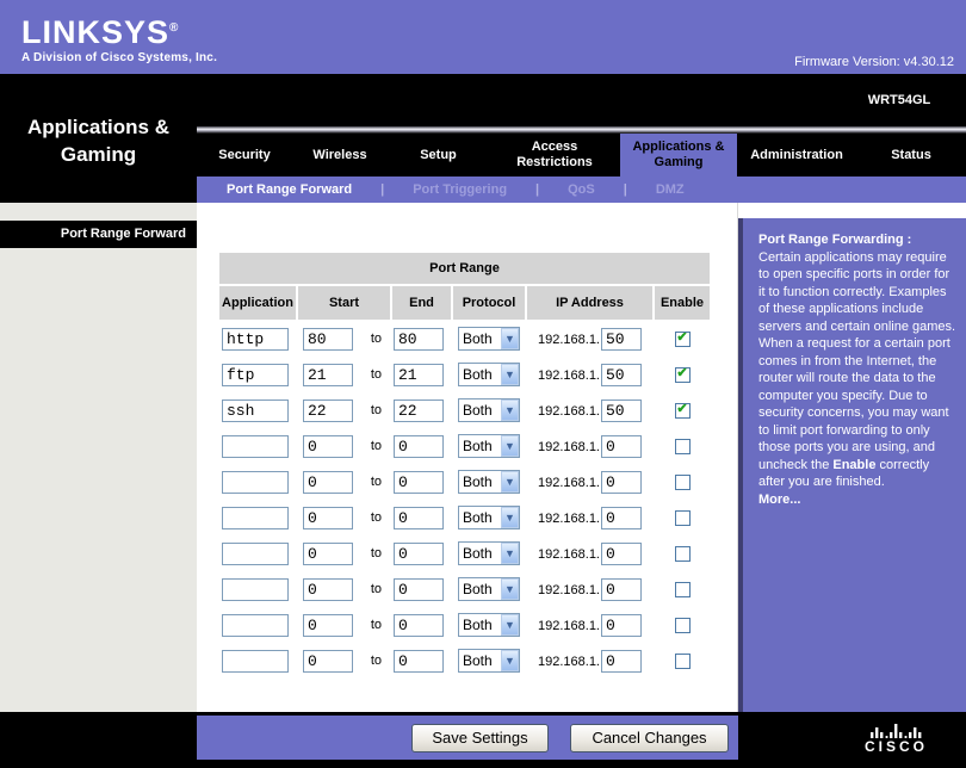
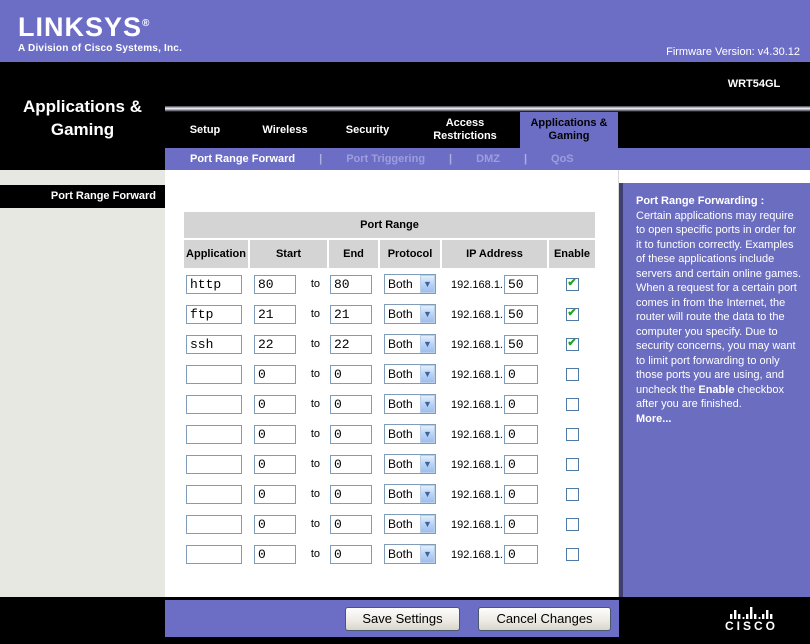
  LINKSYS®
  A Division of Cisco Systems, Inc.
  Firmware Version: v4.30.12
  Applications & Gaming
  WRT54GL
- Security
+ Setup
  Wireless
- Setup
+ Security
  Access Restrictions
  Applications & Gaming
- Administration
- Status
  Port Range Forward
  |
  Port Triggering
  |
- QoS
+ DMZ
  |
- DMZ
+ QoS
  Port Range Forward
  Port Range
  Application	Start	End	Protocol	IP Address	Enable
  http	80 to	80	Both ▼	192.168.1. 50	✔
  ftp	21 to	21	Both ▼	192.168.1. 50	✔
  ssh	22 to	22	Both ▼	192.168.1. 50	✔
  	0 to	0	Both ▼	192.168.1. 0
  	0 to	0	Both ▼	192.168.1. 0
  	0 to	0	Both ▼	192.168.1. 0
  	0 to	0	Both ▼	192.168.1. 0
  	0 to	0	Both ▼	192.168.1. 0
  	0 to	0	Both ▼	192.168.1. 0
  	0 to	0	Both ▼	192.168.1. 0
- Port Range Forwarding : Certain applications may require to open specific ports in order for it to function correctly. Examples of these applications include servers and certain online games. When a request for a certain port comes in from the Internet, the router will route the data to the computer you specify. Due to security concerns, you may want to limit port forwarding to only those ports you are using, and uncheck the Enable correctly after you are finished.
+ Port Range Forwarding : Certain applications may require to open specific ports in order for it to function correctly. Examples of these applications include servers and certain online games. When a request for a certain port comes in from the Internet, the router will route the data to the computer you specify. Due to security concerns, you may want to limit port forwarding to only those ports you are using, and uncheck the Enable checkbox after you are finished.
  More...
  Save Settings
  Cancel Changes
  CISCO
